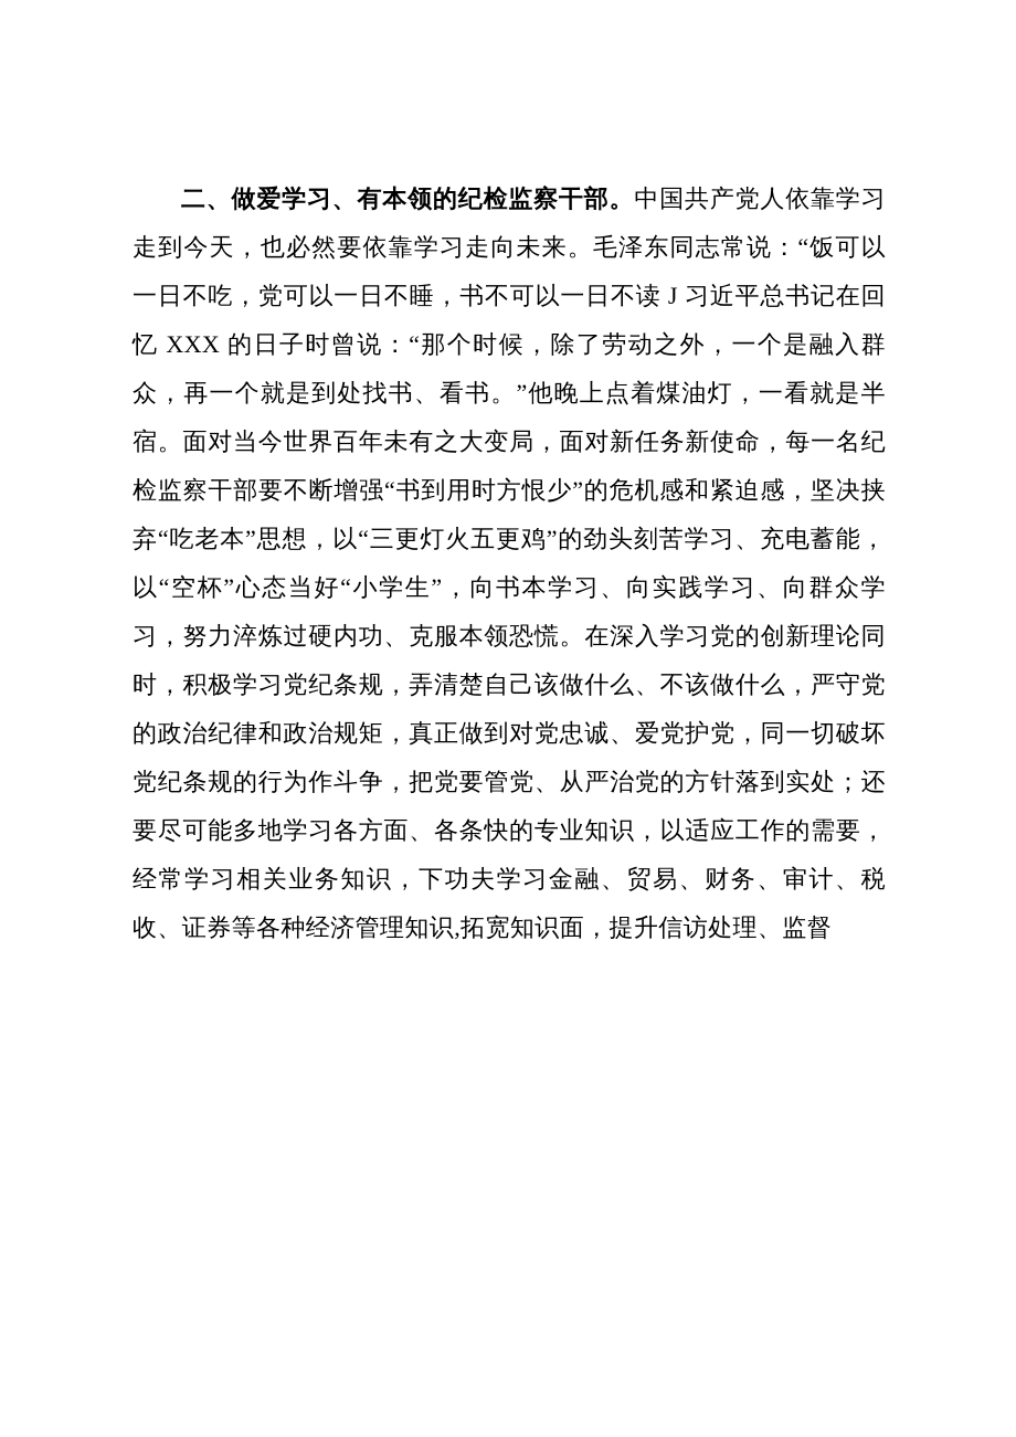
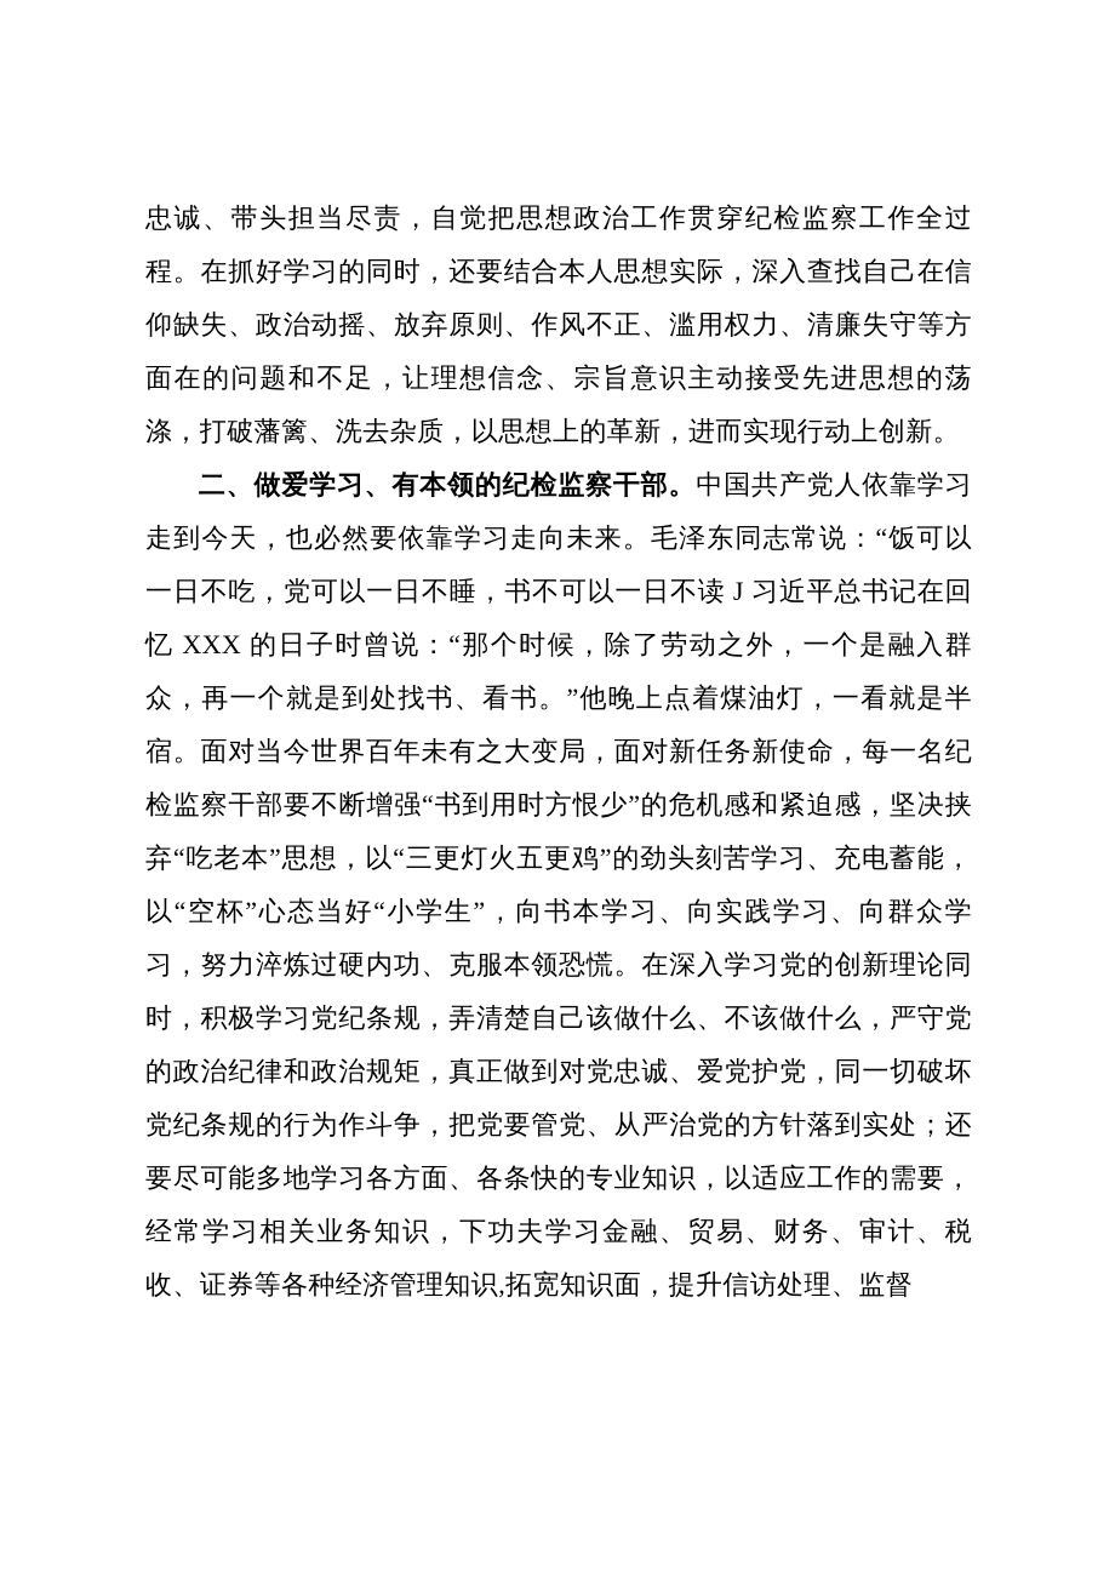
+ 忠诚、带头担当尽责，自觉把思想政治工作贯穿纪检监察工作全过程。在抓好学习的同时，还要结合本人思想实际，深入查找自己在信仰缺失、政治动摇、放弃原则、作风不正、滥用权力、清廉失守等方面在的问题和不足，让理想信念、宗旨意识主动接受先进思想的荡涤，打破藩篱、洗去杂质，以思想上的革新，进而实现行动上创新。
  二、做爱学习、有本领的纪检监察干部。中国共产党人依靠学习走到今天，也必然要依靠学习走向未来。毛泽东同志常说：“饭可以一日不吃，党可以一日不睡，书不可以一日不读 J 习近平总书记在回忆 XXX 的日子时曾说：“那个时候，除了劳动之外，一个是融入群众，再一个就是到处找书、看书。”他晚上点着煤油灯，一看就是半宿。面对当今世界百年未有之大变局，面对新任务新使命，每一名纪检监察干部要不断增强“书到用时方恨少”的危机感和紧迫感，坚决挟弃“吃老本”思想，以“三更灯火五更鸡”的劲头刻苦学习、充电蓄能，以“空杯”心态当好“小学生”，向书本学习、向实践学习、向群众学习，努力淬炼过硬内功、克服本领恐慌。在深入学习党的创新理论同时，积极学习党纪条规，弄清楚自己该做什么、不该做什么，严守党的政治纪律和政治规矩，真正做到对党忠诚、爱党护党，同一切破坏党纪条规的行为作斗争，把党要管党、从严治党的方针落到实处；还要尽可能多地学习各方面、各条快的专业知识，以适应工作的需要，经常学习相关业务知识，下功夫学习金融、贸易、财务、审计、税收、证券等各种经济管理知识,拓宽知识面，提升信访处理、监督
